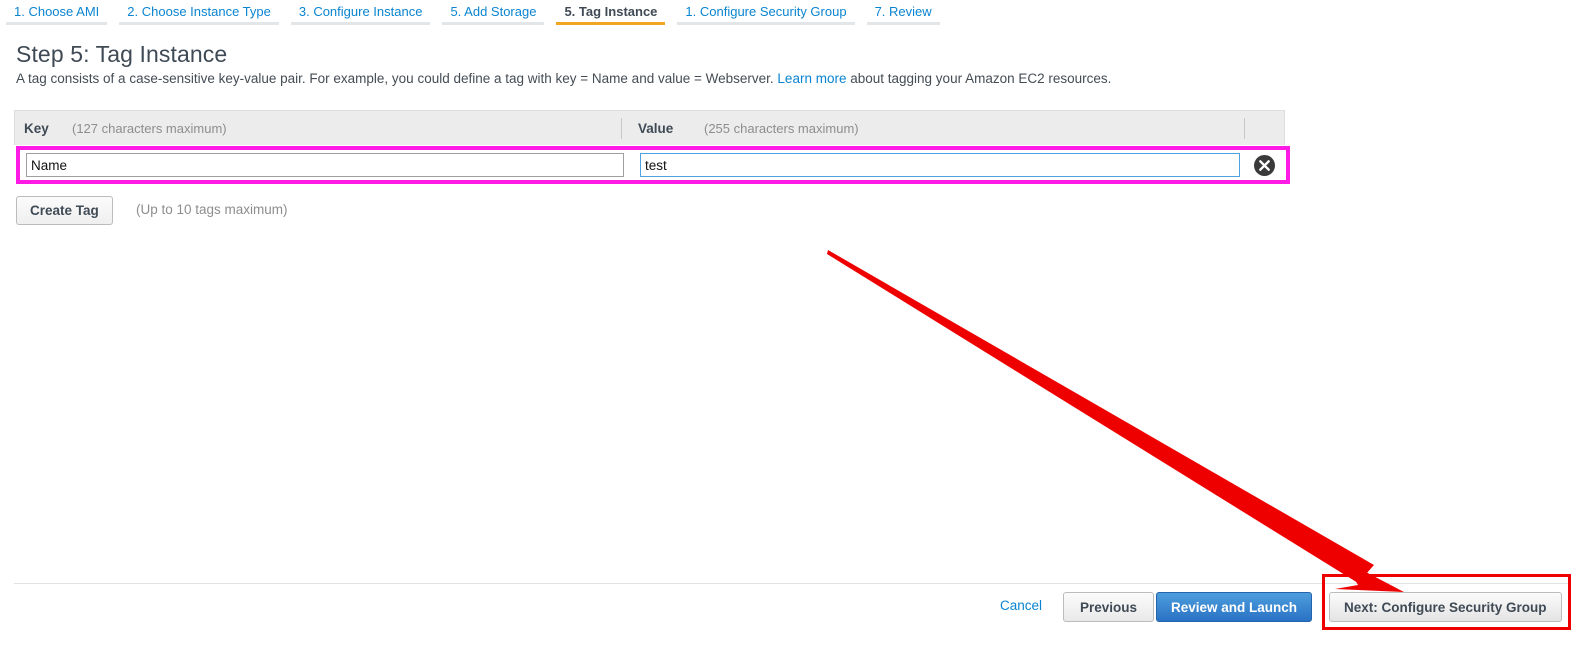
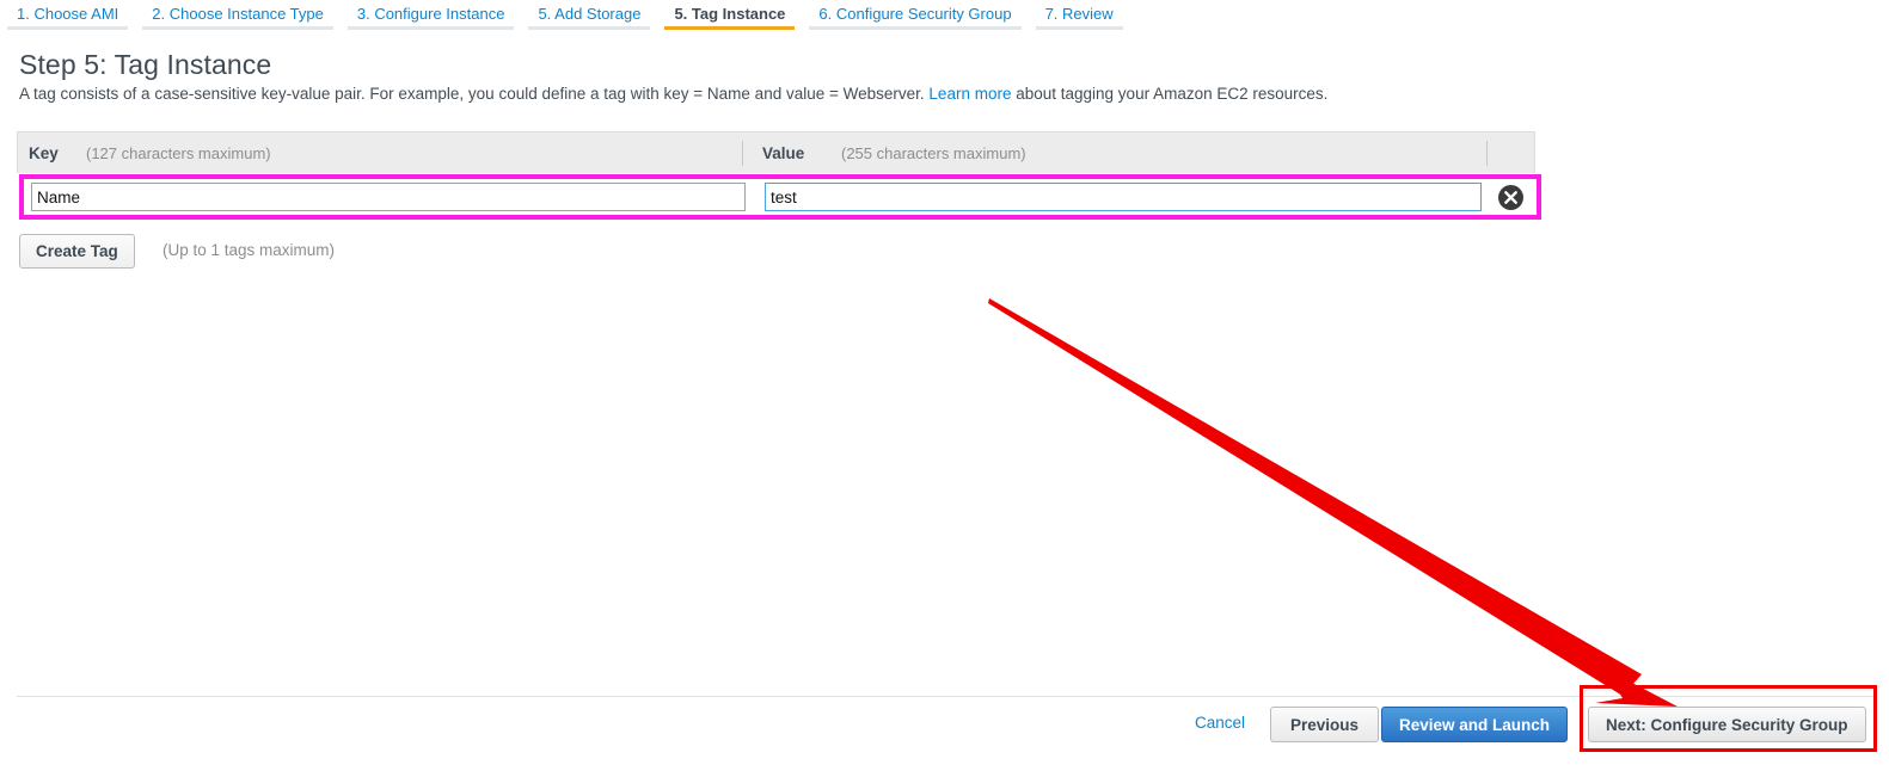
  1. Choose AMI
  2. Choose Instance Type
  3. Configure Instance
  5. Add Storage
  5. Tag Instance
- 1. Configure Security Group
+ 6. Configure Security Group
  7. Review
  Step 5: Tag Instance
  A tag consists of a case-sensitive key-value pair. For example, you could define a tag with key = Name and value = Webserver. Learn more about tagging your Amazon EC2 resources.
  Key
  (127 characters maximum)
  Value
  (255 characters maximum)
  Name
  test
  Create Tag
- (Up to 10 tags maximum)
+ (Up to 1 tags maximum)
  Cancel
  Previous
  Review and Launch
  Next: Configure Security Group
